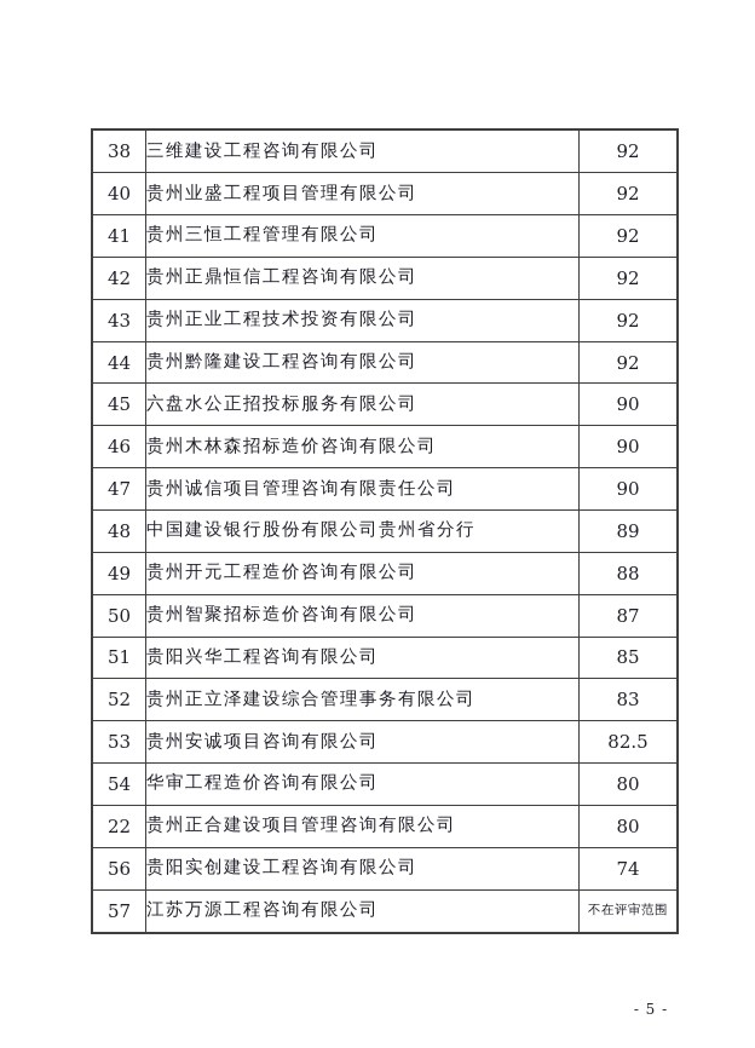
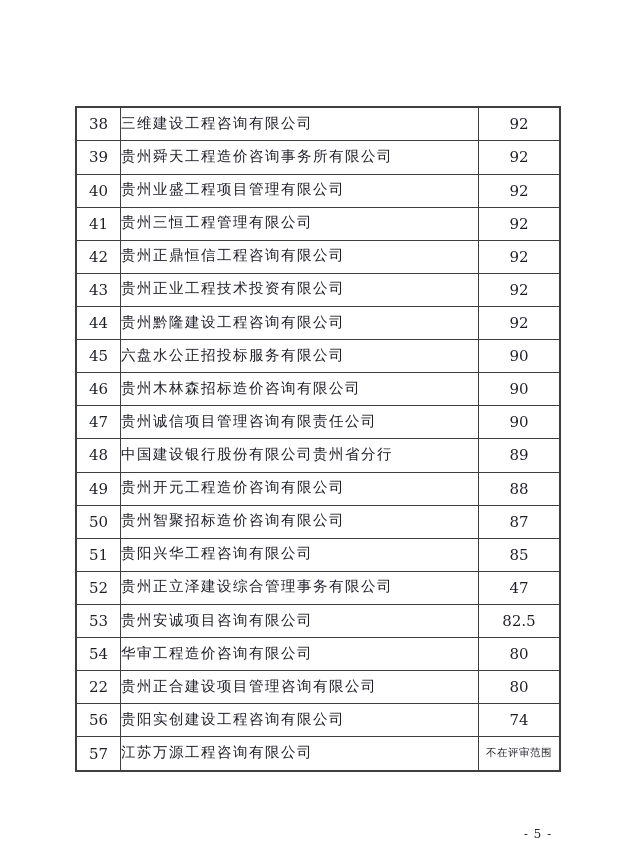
  38	三维建设工程咨询有限公司	92
+ 39	贵州舜天工程造价咨询事务所有限公司	92
  40	贵州业盛工程项目管理有限公司	92
  41	贵州三恒工程管理有限公司	92
  42	贵州正鼎恒信工程咨询有限公司	92
  43	贵州正业工程技术投资有限公司	92
  44	贵州黔隆建设工程咨询有限公司	92
  45	六盘水公正招投标服务有限公司	90
  46	贵州木林森招标造价咨询有限公司	90
  47	贵州诚信项目管理咨询有限责任公司	90
  48	中国建设银行股份有限公司贵州省分行	89
  49	贵州开元工程造价咨询有限公司	88
  50	贵州智聚招标造价咨询有限公司	87
  51	贵阳兴华工程咨询有限公司	85
- 52	贵州正立泽建设综合管理事务有限公司	83
+ 52	贵州正立泽建设综合管理事务有限公司	47
  53	贵州安诚项目咨询有限公司	82.5
  54	华审工程造价咨询有限公司	80
  22	贵州正合建设项目管理咨询有限公司	80
  56	贵阳实创建设工程咨询有限公司	74
  57	江苏万源工程咨询有限公司	不在评审范围
  - 5 -
